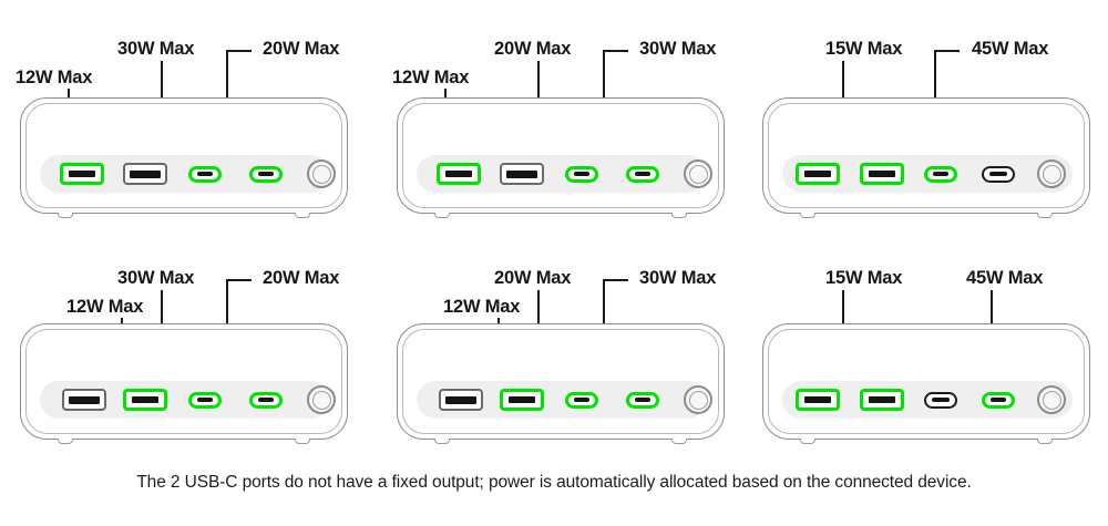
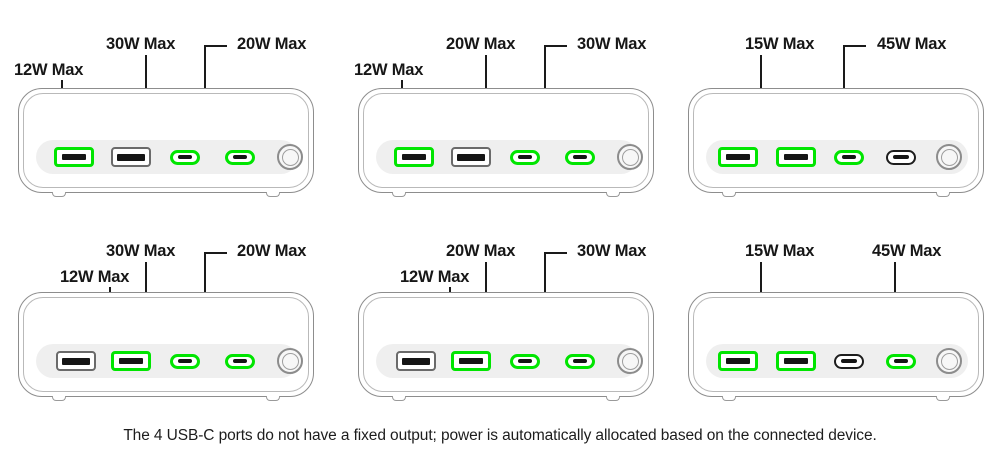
  12W Max
  30W Max
  20W Max
  12W Max
  20W Max
  30W Max
  15W Max
  45W Max
  12W Max
  30W Max
  20W Max
  12W Max
  20W Max
  30W Max
  15W Max
  45W Max
- The 2 USB-C ports do not have a fixed output; power is automatically allocated based on the connected device.
+ The 4 USB-C ports do not have a fixed output; power is automatically allocated based on the connected device.
